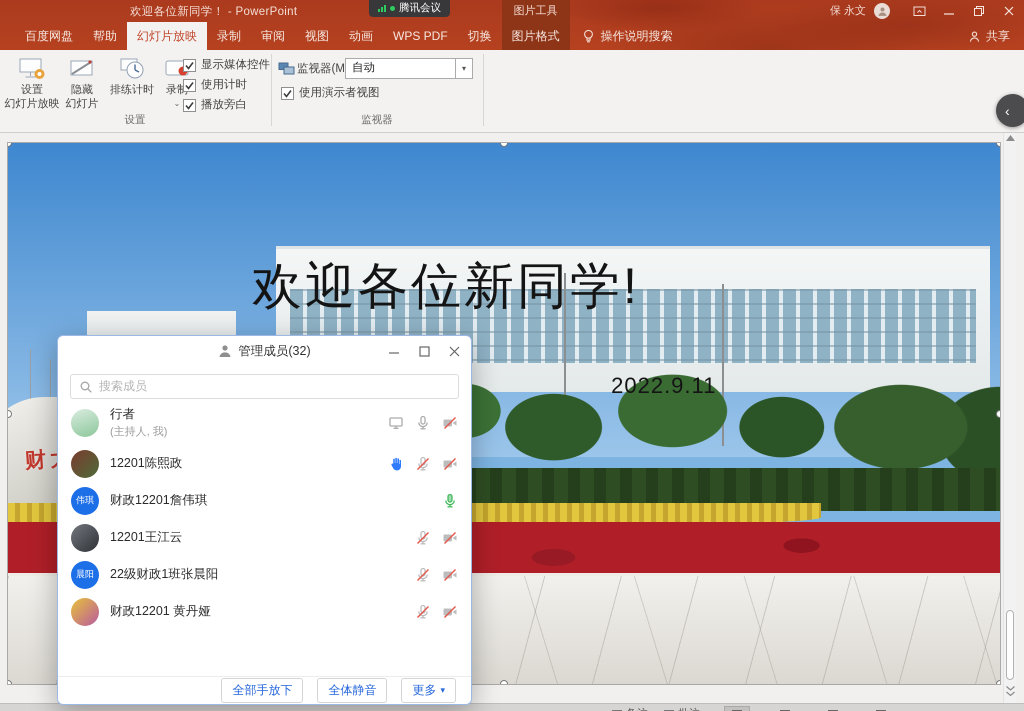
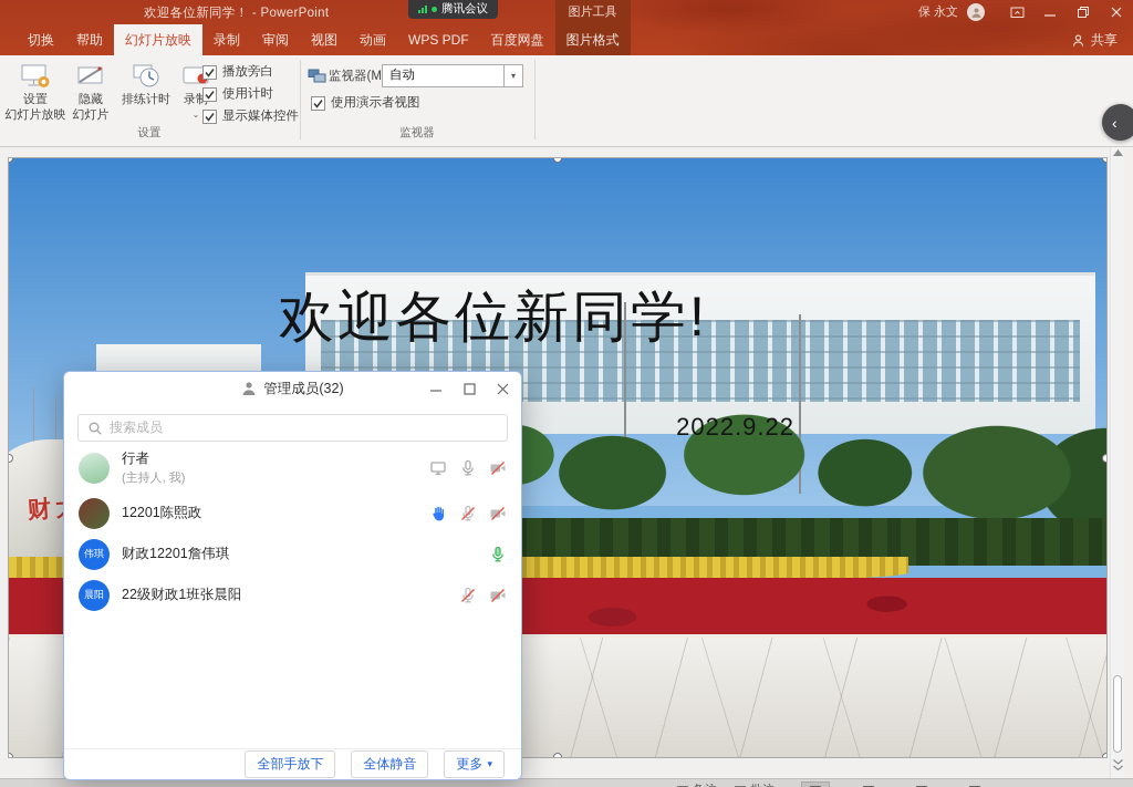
  欢迎各位新同学！ - PowerPoint
  腾讯会议
  保 永文
- 百度网盘
+ 切换
  帮助
  幻灯片放映
  录制
  审阅
  视图
  动画
  WPS PDF
- 切换
+ 百度网盘
  图片工具
  图片格式
- 操作说明搜索
  共享
  设置
  幻灯片放映
  隐藏
  幻灯片
  排练计时
  录制
  ⌄
- 显示媒体控件
+ 播放旁白
  使用计时
- 播放旁白
+ 显示媒体控件
  设置
  监视器(M
  自动
  ▾
  使用演示者视图
  监视器
  欢迎各位新同学!
- 2022.9.11
+ 2022.9.22
  ‹
  管理成员(32)
  搜索成员
  行者
  (主持人, 我)
  12201陈熙政
  伟琪
  财政12201詹伟琪
- 12201王江云
  晨阳
  22级财政1班张晨阳
- 财政12201 黄丹娅
  全部手放下
  全体静音
  更多
  ▾
